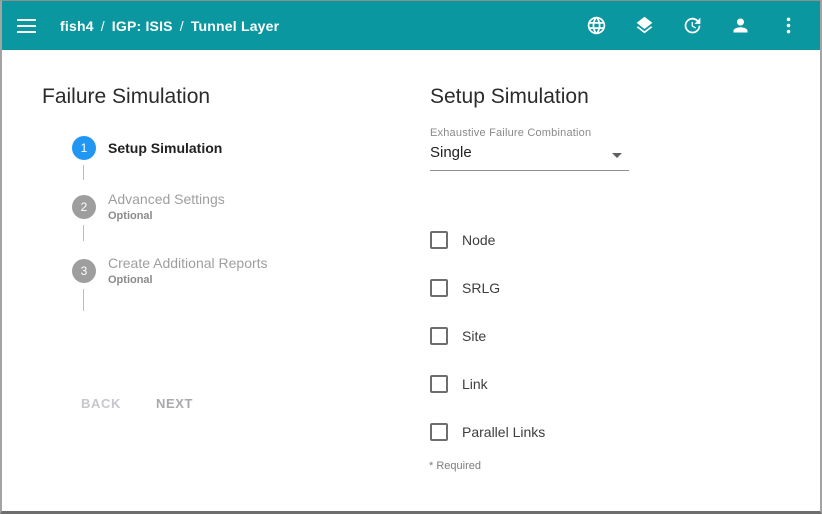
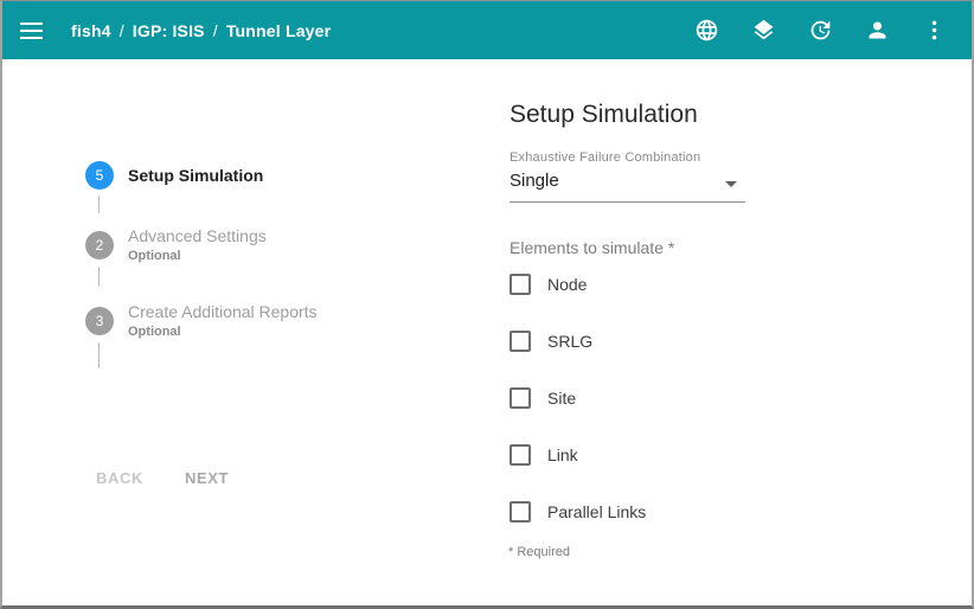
  fish4
  /
  IGP: ISIS
  /
  Tunnel Layer
- Failure Simulation
- 1
+ 5
  Setup Simulation
  2
  Advanced Settings
  Optional
  3
  Create Additional Reports
  Optional
  BACK
  NEXT
  Setup Simulation
  Exhaustive Failure Combination
  Single
+ Elements to simulate *
  Node
  SRLG
  Site
  Link
  Parallel Links
  * Required
